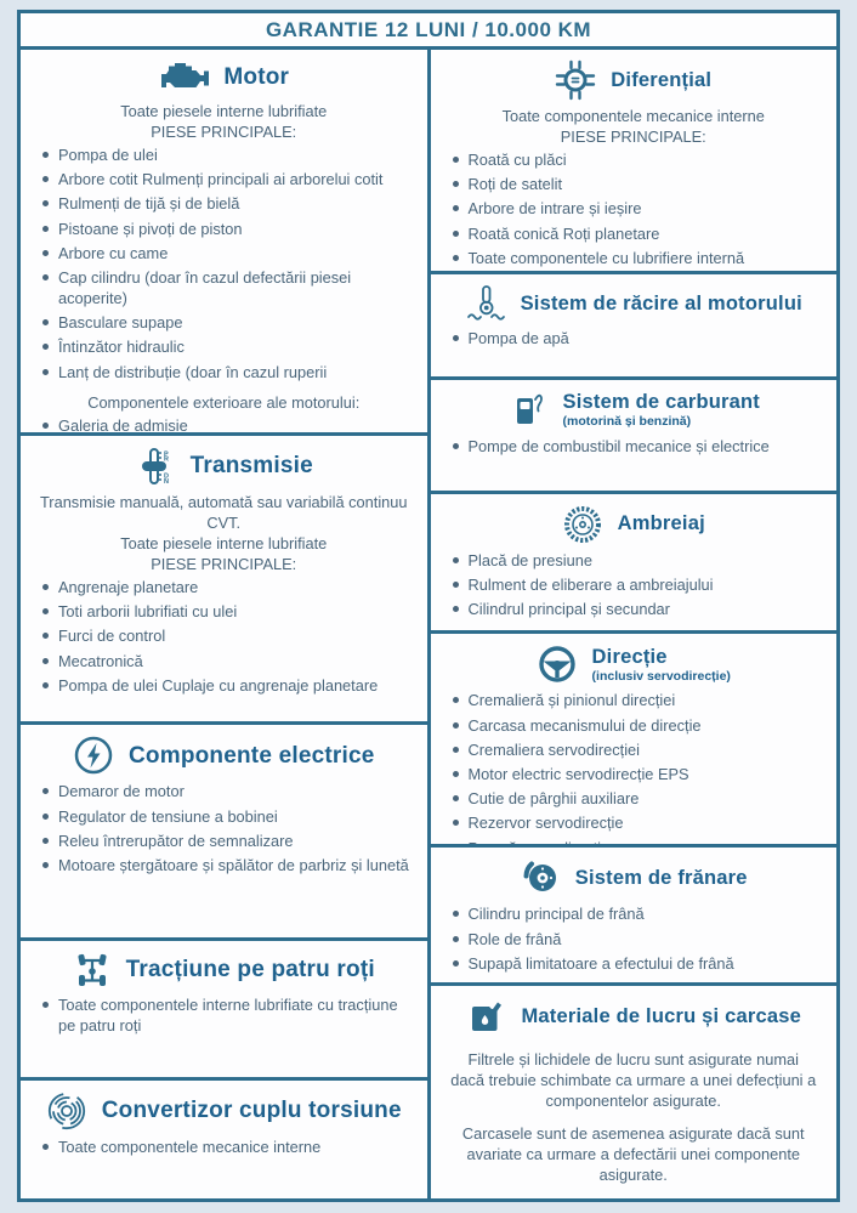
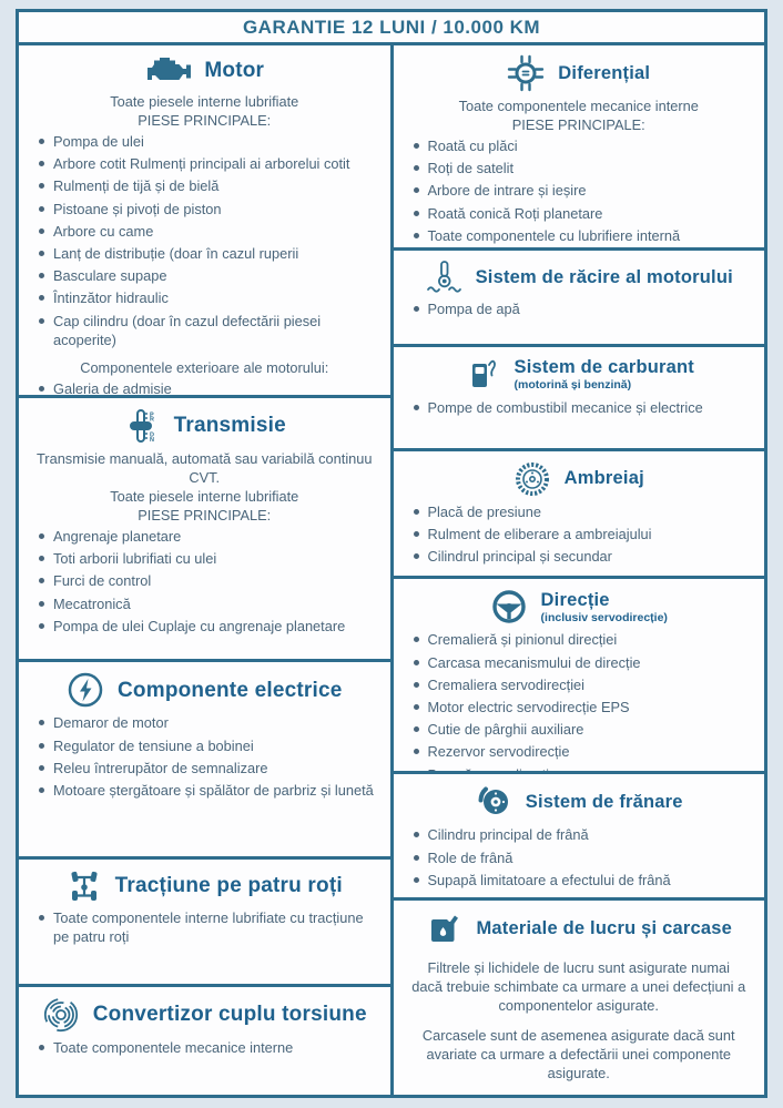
  GARANTIE 12 LUNI / 10.000 KM
  Motor
  Toate piesele interne lubrifiate
  PIESE PRINCIPALE:
  Pompa de ulei
  Arbore cotit Rulmenți principali ai arborelui cotit
  Rulmenți de tijă și de bielă
  Pistoane și pivoți de piston
  Arbore cu came
- Cap cilindru (doar în cazul defectării piesei acoperite)
+ Lanț de distribuție (doar în cazul ruperii
  Basculare supape
  Întinzător hidraulic
- Lanț de distribuție (doar în cazul ruperii
+ Cap cilindru (doar în cazul defectării piesei acoperite)
  Componentele exterioare ale motorului:
  Galeria de admisie
  Transmisie
  Transmisie manuală, automată sau variabilă continuu CVT.
  Toate piesele interne lubrifiate
  PIESE PRINCIPALE:
  Angrenaje planetare
  Toti arborii lubrifiati cu ulei
  Furci de control
  Mecatronică
  Pompa de ulei Cuplaje cu angrenaje planetare
  Componente electrice
  Demaror de motor
  Regulator de tensiune a bobinei
  Releu întrerupător de semnalizare
  Motoare ștergătoare și spălător de parbriz și lunetă
  Tracțiune pe patru roți
  Toate componentele interne lubrifiate cu tracțiune pe patru roți
  Convertizor cuplu torsiune
  Toate componentele mecanice interne
  Diferențial
  Toate componentele mecanice interne
  PIESE PRINCIPALE:
  Roată cu plăci
  Roți de satelit
  Arbore de intrare și ieșire
  Roată conică Roți planetare
  Toate componentele cu lubrifiere internă
  Sistem de răcire al motorului
  Pompa de apă
  Sistem de carburant
  (motorină și benzină)
  Pompe de combustibil mecanice și electrice
  Ambreiaj
  Placă de presiune
  Rulment de eliberare a ambreiajului
  Cilindrul principal și secundar
  Direcție
  (inclusiv servodirecție)
  Cremalieră și pinionul direcției
  Carcasa mecanismului de direcție
  Cremaliera servodirecției
  Motor electric servodirecție EPS
  Cutie de pârghii auxiliare
  Rezervor servodirecție
  Sistem de frănare
  Cilindru principal de frână
  Role de frână
  Supapă limitatoare a efectului de frână
  Materiale de lucru și carcase
  Filtrele și lichidele de lucru sunt asigurate numai dacă trebuie schimbate ca urmare a unei defecțiuni a componentelor asigurate.
  Carcasele sunt de asemenea asigurate dacă sunt avariate ca urmare a defectării unei componente asigurate.
